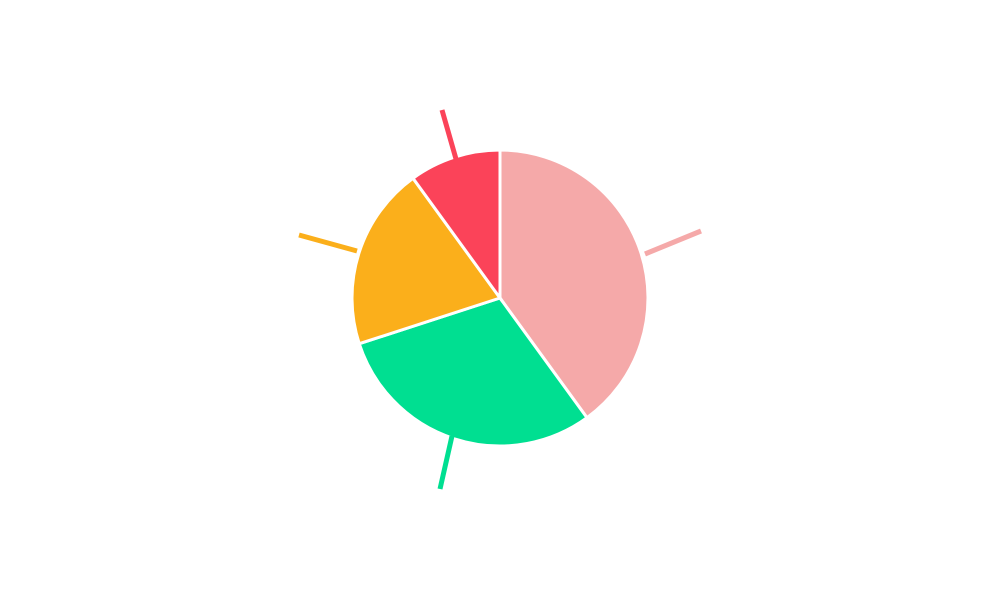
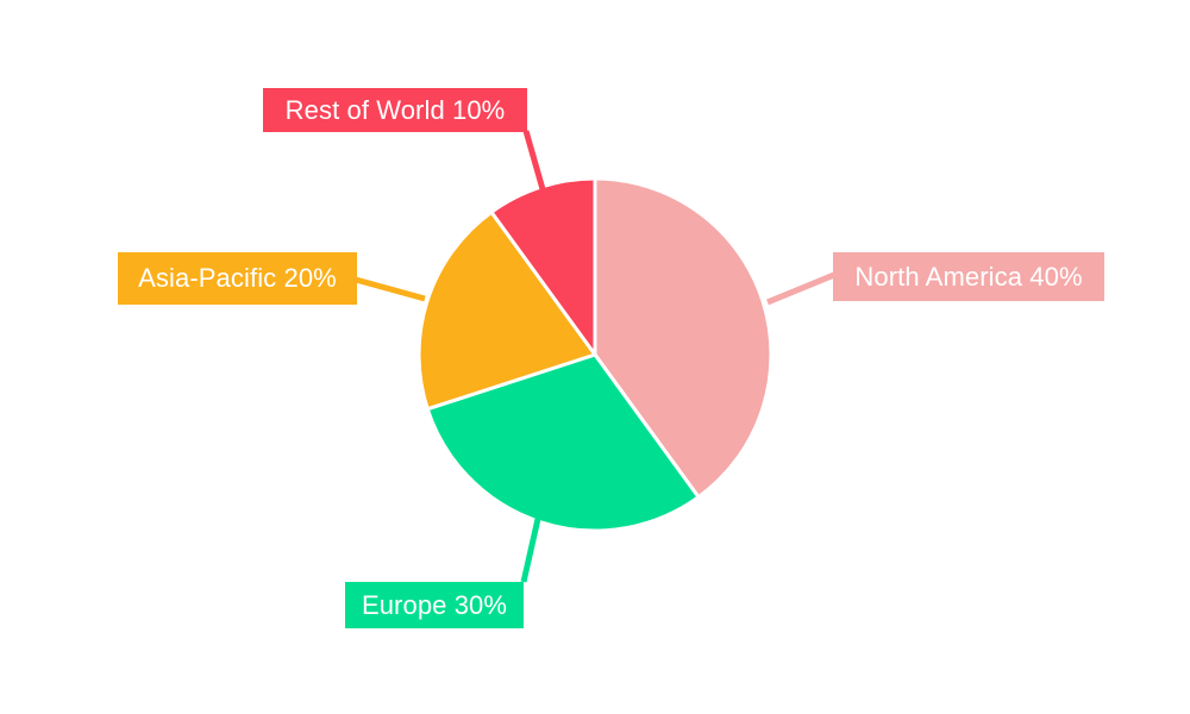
+ North America 40%
+ Europe 30%
+ Asia-Pacific 20%
+ Rest of World 10%
